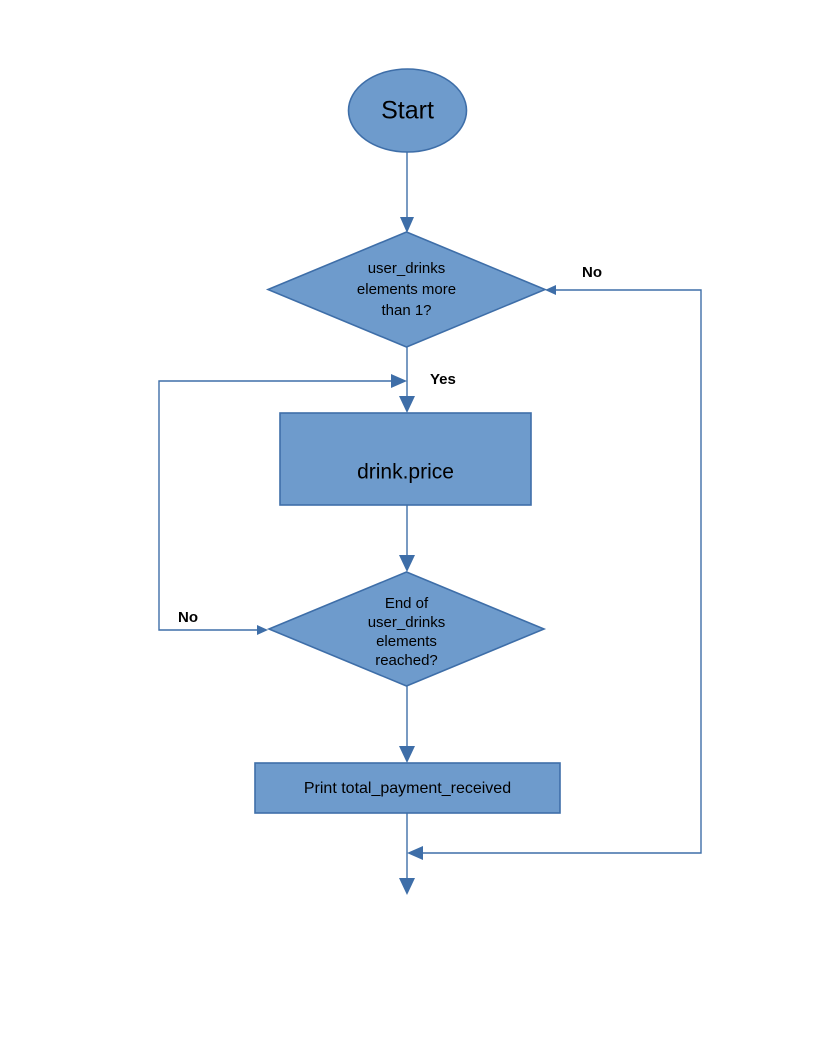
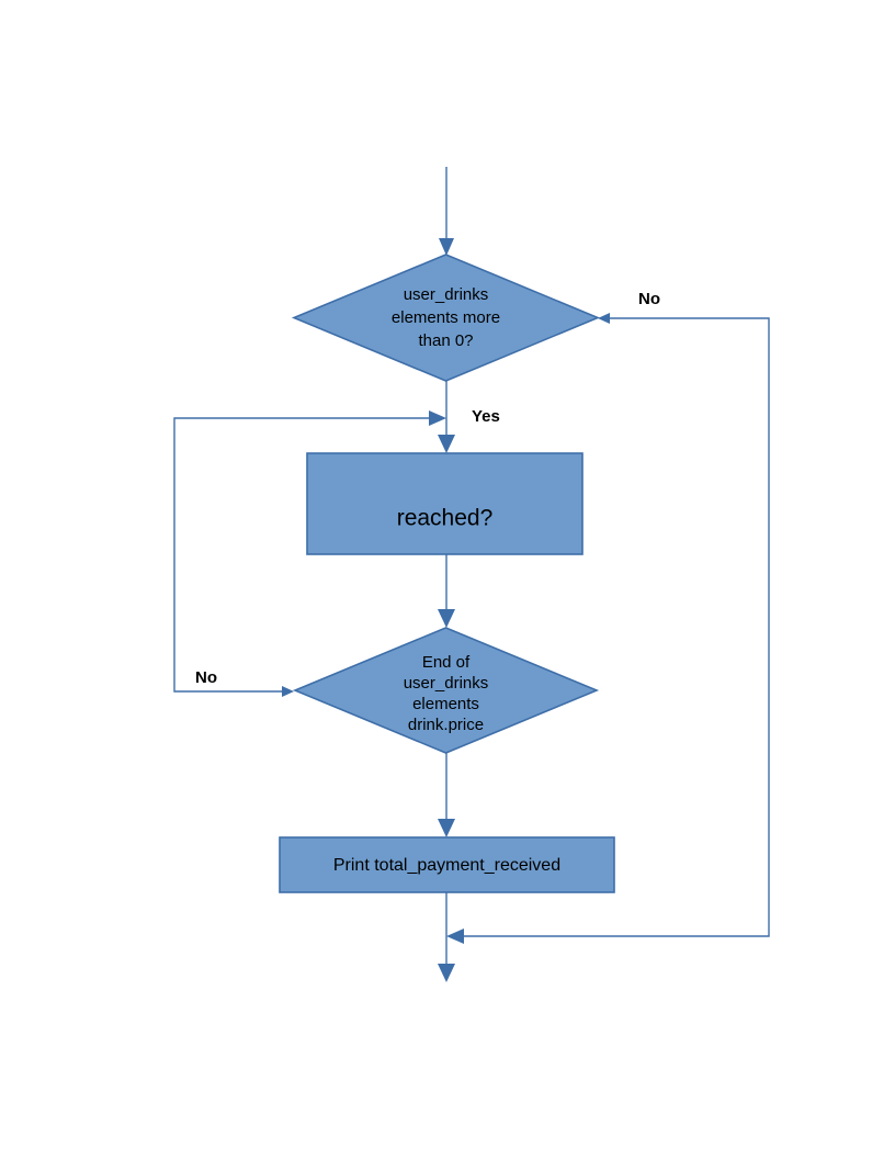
- Start
  user_drinks
  elements more
- than 1?
+ than 0?
- drink.price
+ reached?
  End of
  user_drinks
  elements
- reached?
+ drink.price
  Print total_payment_received
  No
  Yes
  No
